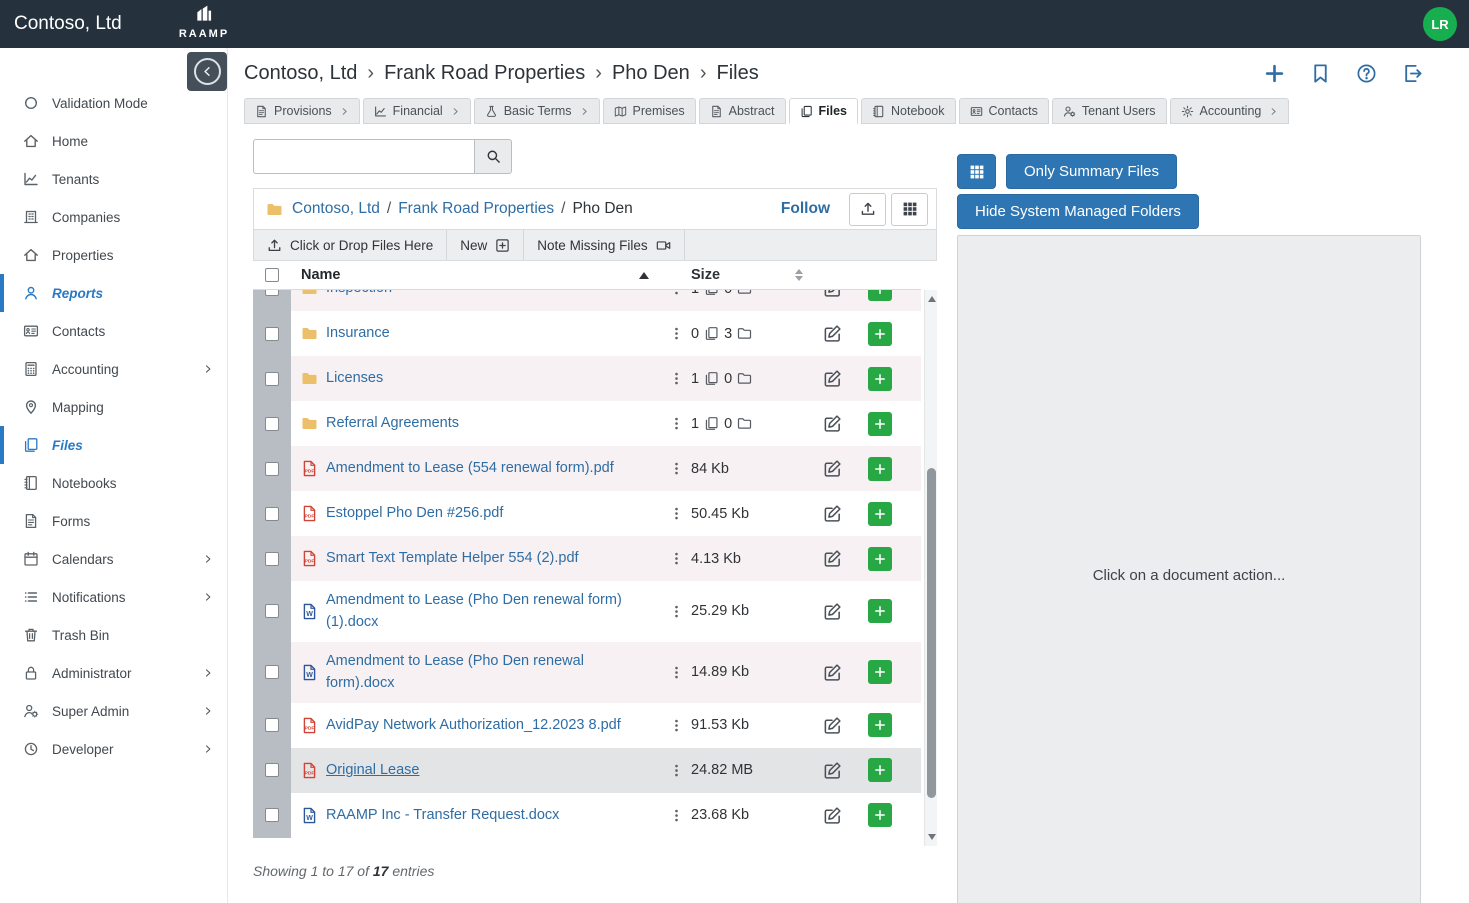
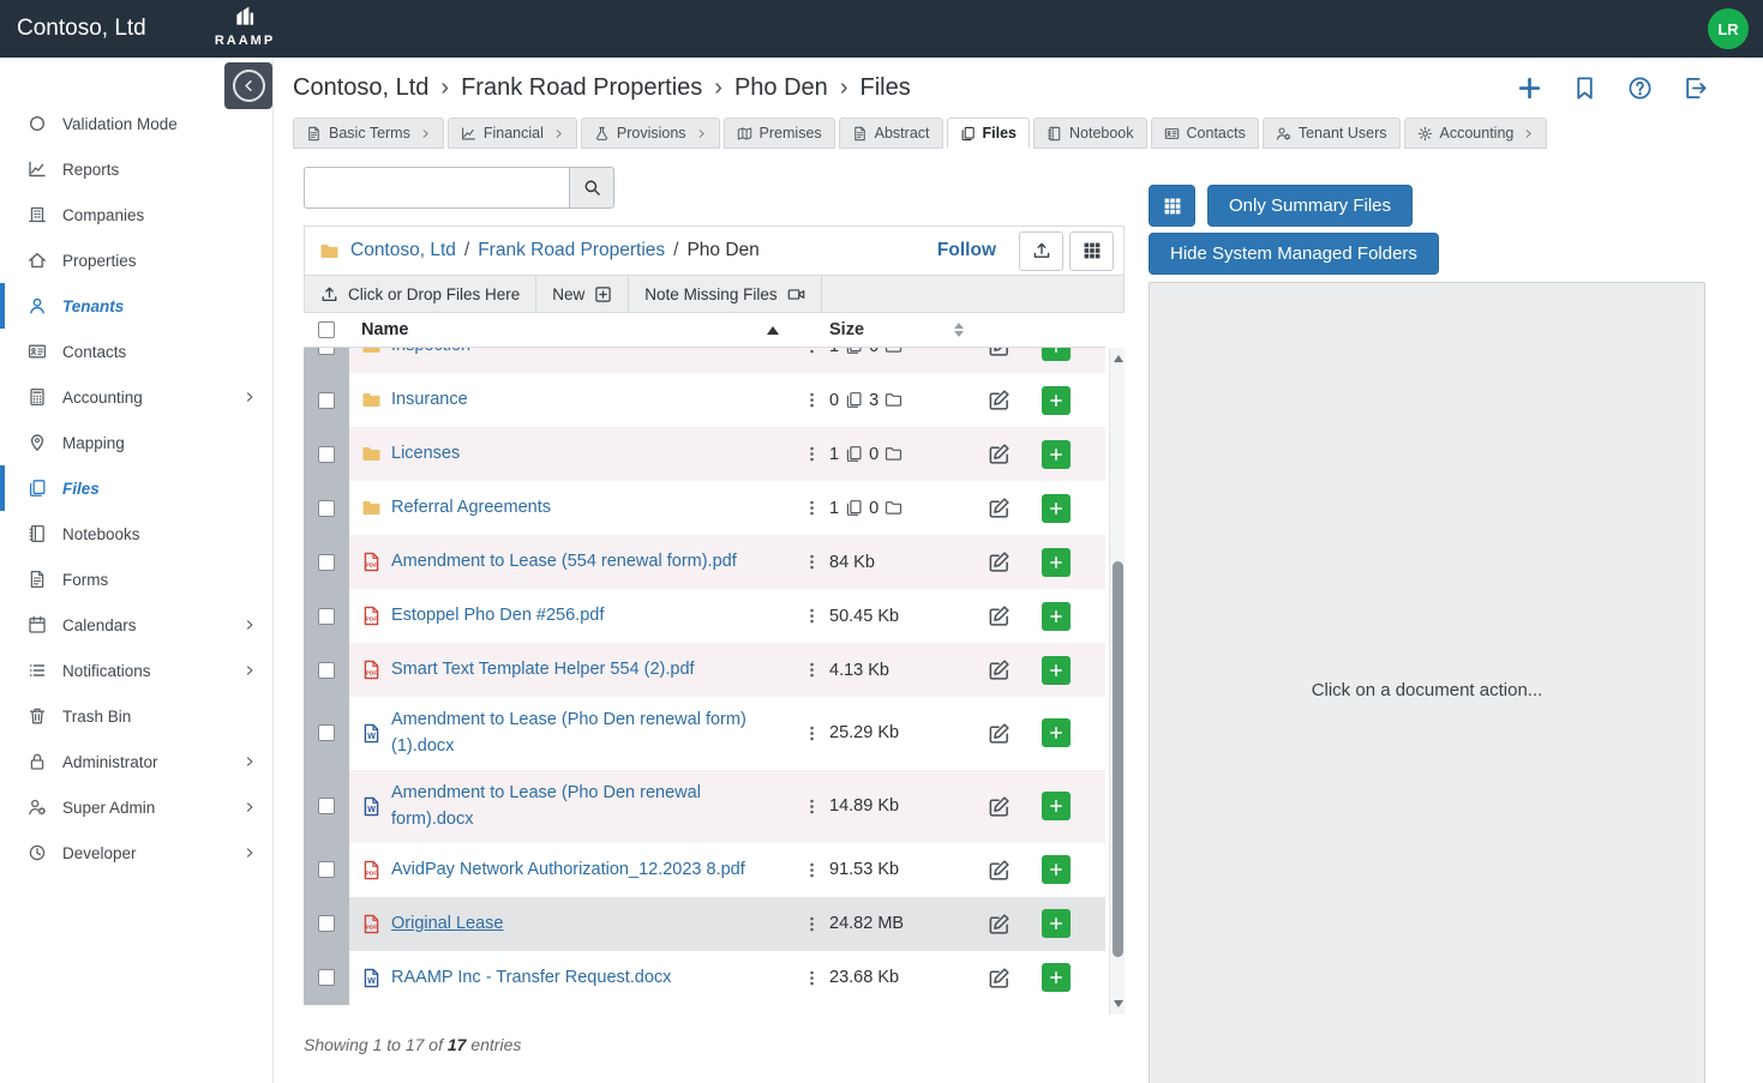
  Contoso, Ltd
  RAAMP
  LR
  Validation Mode
- Home
- Tenants
+ Reports
  Companies
  Properties
- Reports
+ Tenants
  Contacts
  Accounting
  Mapping
  Files
  Notebooks
  Forms
  Calendars
  Notifications
  Trash Bin
  Administrator
  Super Admin
  Developer
  Contoso, Ltd
  ›
  Frank Road Properties
  ›
  Pho Den
  ›
  Files
- Provisions
+ Basic Terms
  Financial
- Basic Terms
+ Provisions
  Premises
  Abstract
  Files
  Notebook
  Contacts
  Tenant Users
  Accounting
  Contoso, Ltd
  /
  Frank Road Properties
  /
  Pho Den
  Follow
  Click or Drop Files Here
  New
  Note Missing Files
  Name
  Size
  Insurance
  0
  3
  Licenses
  1
  0
  Referral Agreements
  1
  0
  Amendment to Lease (554 renewal form).pdf
  84 Kb
  Estoppel Pho Den #256.pdf
  50.45 Kb
  Smart Text Template Helper 554 (2).pdf
  4.13 Kb
  Amendment to Lease (Pho Den renewal form) (1).docx
  25.29 Kb
  Amendment to Lease (Pho Den renewal form).docx
  14.89 Kb
  AvidPay Network Authorization_12.2023 8.pdf
  91.53 Kb
  Original Lease
  24.82 MB
  RAAMP Inc - Transfer Request.docx
  23.68 Kb
  Showing 1 to 17 of 17 entries
  Only Summary Files
  Hide System Managed Folders
  Click on a document action...
